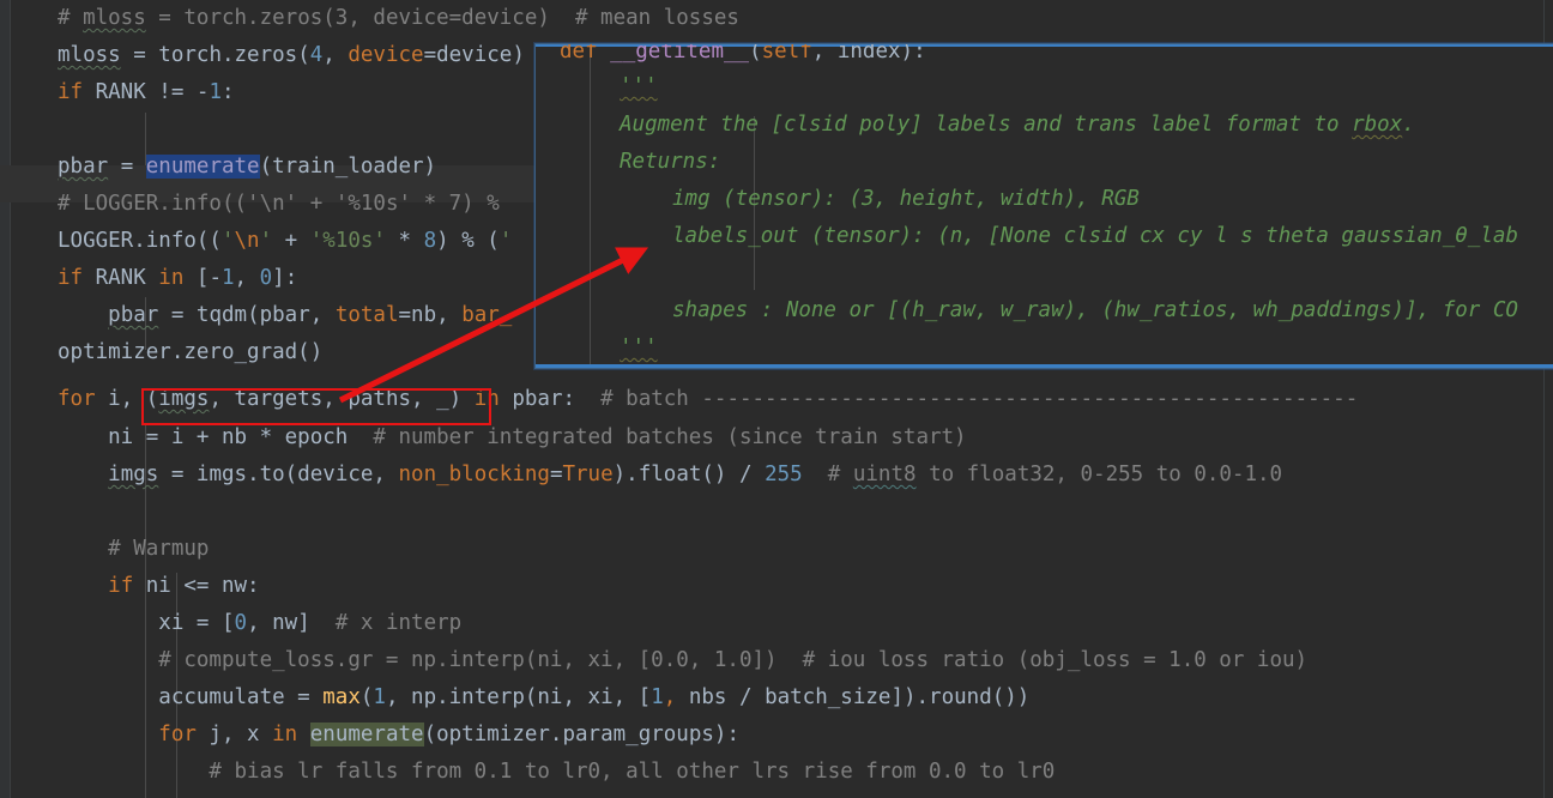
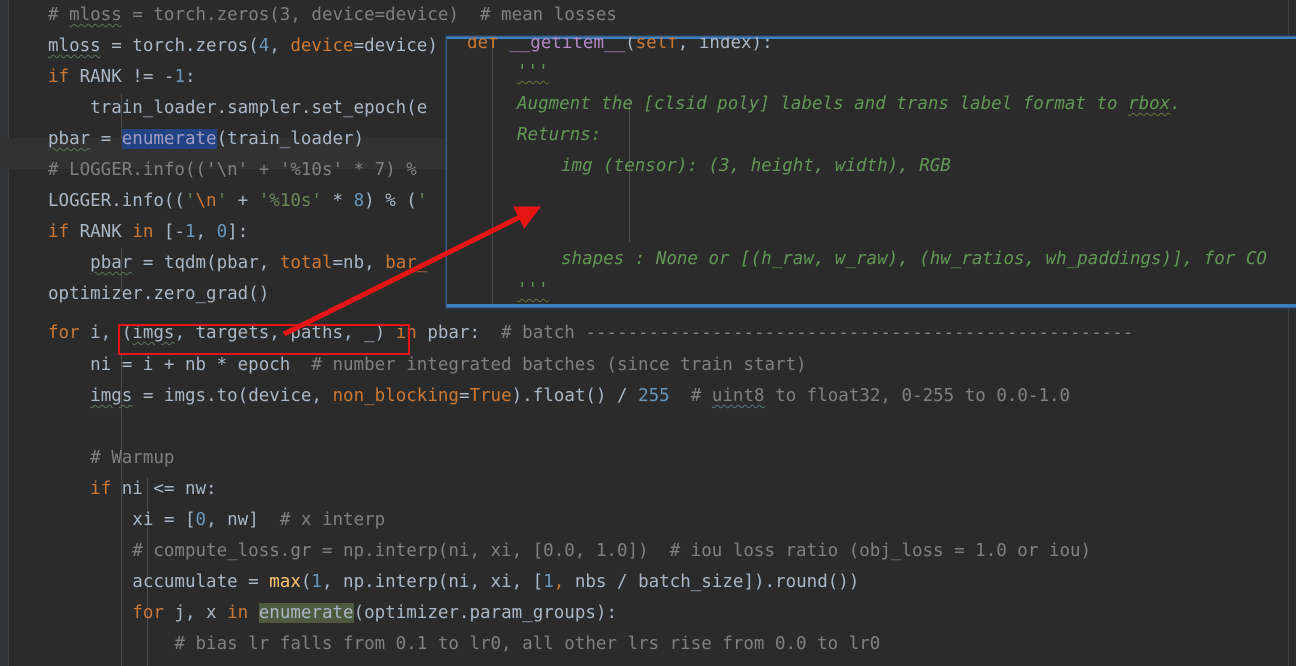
  # mloss = torch.zeros(3, device=device) # mean losses
  mloss = torch.zeros(4, device=device)
  if RANK != -1:
+ train_loader.sampler.set_epoch(e
  pbar = enumerate(train_loader)
  # LOGGER.info(('\n' + '%10s' * 7) %
  LOGGER.info(('\n' + '%10s' * 8) % ('
  if RANK in [-1, 0]:
  pbar = tqdm(pbar, total=nb, bar
  optimizer.zero_grad()
  for i, (imgs, targets, paths, _) in pbar: # batch ----------------------------------------------------
  ni = i + nb * epoch # number integrated batches (since train start)
  imgs = imgs.to(device, non_blocking=True).float() / 255 # uint8 to float32, 0-255 to 0.0-1.0
  # Warmup
  if ni <= nw:
  xi = [0, nw] # x interp
  # compute_loss.gr = np.interp(ni, xi, [0.0, 1.0]) # iou loss ratio (obj_loss = 1.0 or iou)
  accumulate = max(1, np.interp(ni, xi, [1, nbs / batch_size]).round())
  for j, x in enumerate(optimizer.param_groups):
  # bias lr falls from 0.1 to lr0, all other lrs rise from 0.0 to lr0
  def __getitem__(self, index):
  '''
  Augment the [clsid poly] labels and trans label format to rbox.
  Returns:
  img (tensor): (3, height, width), RGB
- labels_out (tensor): (n, [None clsid cx cy l s theta gaussian_θ_lab
  shapes : None or [(h_raw, w_raw), (hw_ratios, wh_paddings)], for CO
  '''
